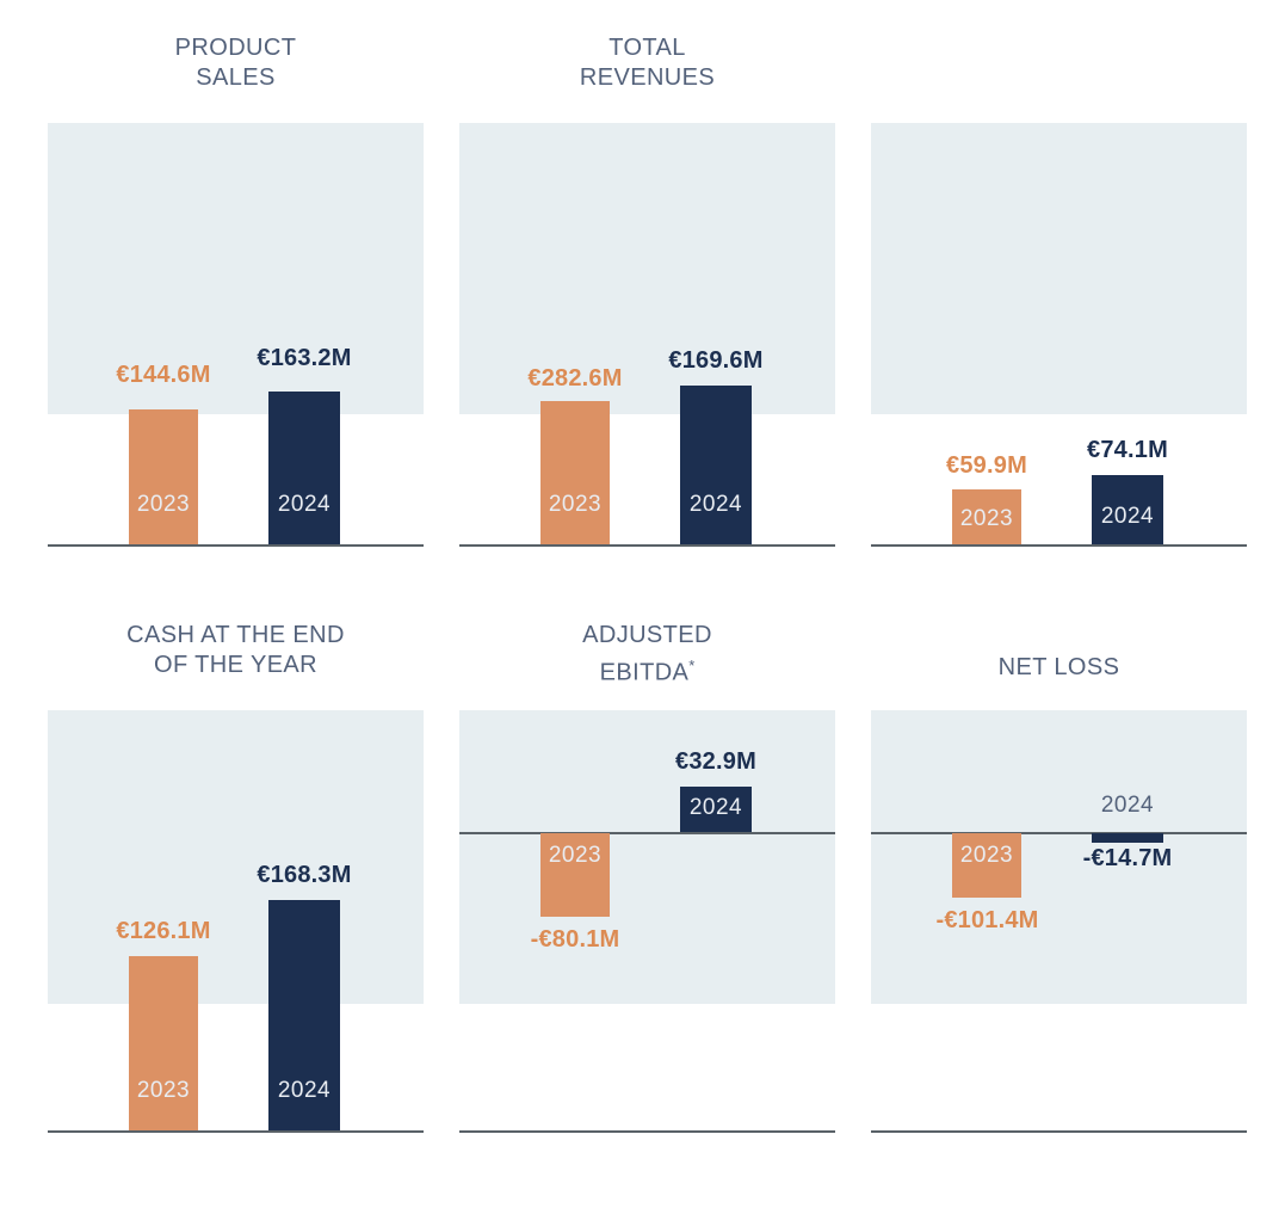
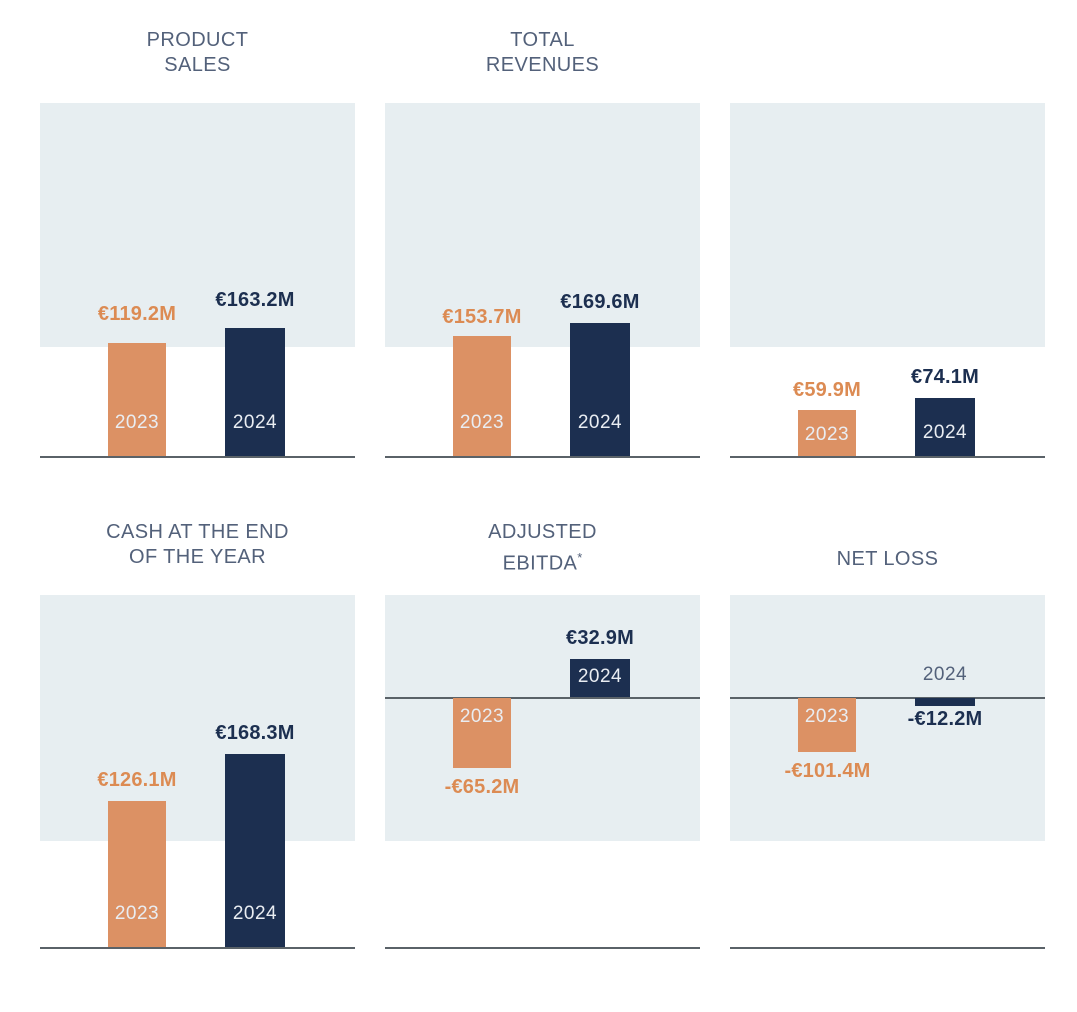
  PRODUCT
  SALES
  2023
- €144.6M
+ €119.2M
  2024
  €163.2M
  TOTAL
  REVENUES
  2023
- €282.6M
+ €153.7M
  2024
  €169.6M
  2023
  €59.9M
  2024
  €74.1M
  CASH AT THE END
  OF THE YEAR
  2023
  €126.1M
  2024
  €168.3M
  ADJUSTED
  EBITDA*
  2023
- -€80.1M
+ -€65.2M
  2024
  €32.9M
  NET LOSS
  2023
  -€101.4M
  2024
- -€14.7M
+ -€12.2M
